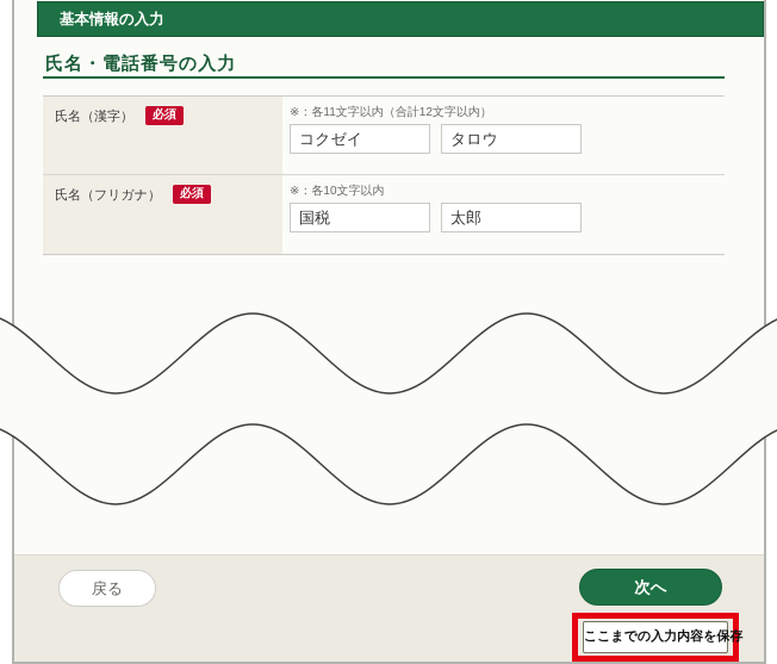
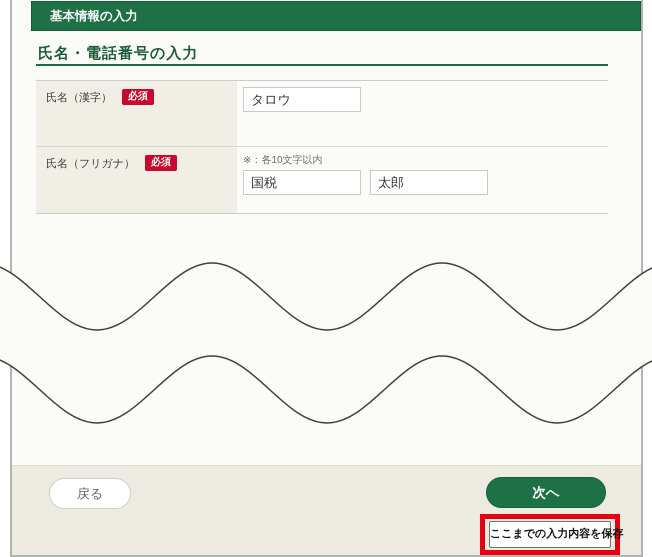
  基本情報の入力
  氏名・電話番号の入力
  氏名（漢字）
  必須
- ※：各11文字以内（合計12文字以内）
- コクゼイ
  タロウ
  氏名（フリガナ）
  必須
  ※：各10文字以内
  国税
  太郎
  戻る
  次へ
  ここまでの入力内容を保
